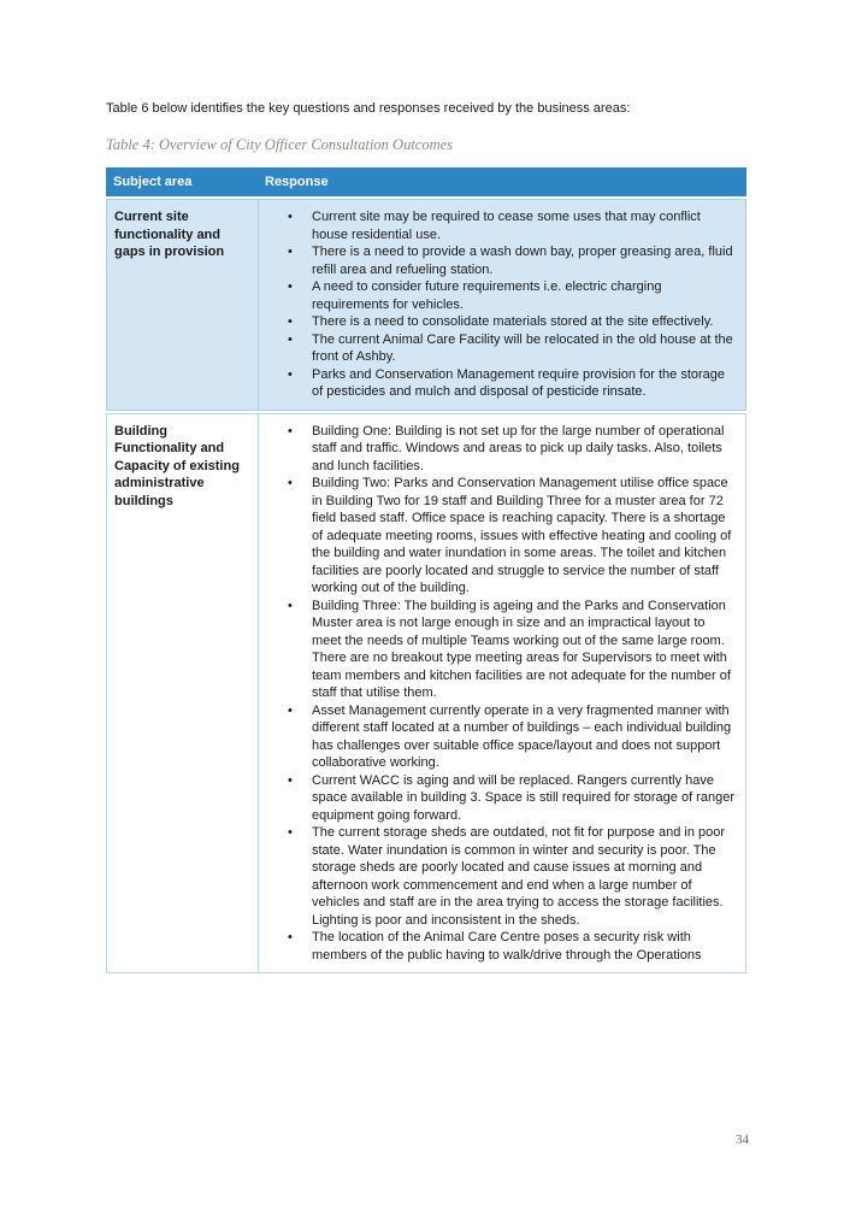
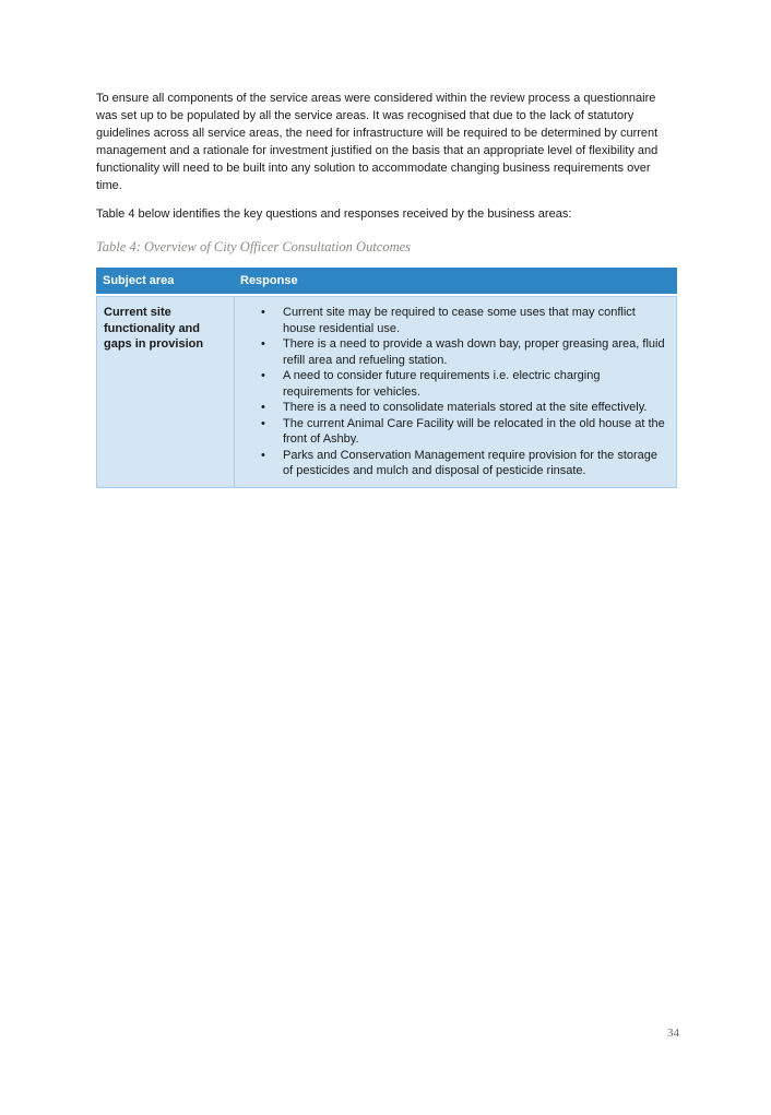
+ To ensure all components of the service areas were considered within the review process a questionnaire was set up to be populated by all the service areas. It was recognised that due to the lack of statutory guidelines across all service areas, the need for infrastructure will be required to be determined by current management and a rationale for investment justified on the basis that an appropriate level of flexibility and functionality will need to be built into any solution to accommodate changing business requirements over time.
- Table 6 below identifies the key questions and responses received by the business areas:
+ Table 4 below identifies the key questions and responses received by the business areas:
  Table 4: Overview of City Officer Consultation Outcomes
  Subject area	Response
  Current site functionality and gaps in provision	Current site may be required to cease some uses that may conflict house residential use. There is a need to provide a wash down bay, proper greasing area, fluid refill area and refueling station. A need to consider future requirements i.e. electric charging requirements for vehicles. There is a need to consolidate materials stored at the site effectively. The current Animal Care Facility will be relocated in the old house at the front of Ashby. Parks and Conservation Management require provision for the storage of pesticides and mulch and disposal of pesticide rinsate.
- Building Functionality and Capacity of existing administrative buildings	Building One: Building is not set up for the large number of operational staff and traffic. Windows and areas to pick up daily tasks. Also, toilets and lunch facilities. Building Two: Parks and Conservation Management utilise office space in Building Two for 19 staff and Building Three for a muster area for 72 field based staff. Office space is reaching capacity. There is a shortage of adequate meeting rooms, issues with effective heating and cooling of the building and water inundation in some areas. The toilet and kitchen facilities are poorly located and struggle to service the number of staff working out of the building. Building Three: The building is ageing and the Parks and Conservation Muster area is not large enough in size and an impractical layout to meet the needs of multiple Teams working out of the same large room. There are no breakout type meeting areas for Supervisors to meet with team members and kitchen facilities are not adequate for the number of staff that utilise them. Asset Management currently operate in a very fragmented manner with different staff located at a number of buildings – each individual building has challenges over suitable office space/layout and does not support collaborative working. Current WACC is aging and will be replaced. Rangers currently have space available in building 3. Space is still required for storage of ranger equipment going forward. The current storage sheds are outdated, not fit for purpose and in poor state. Water inundation is common in winter and security is poor. The storage sheds are poorly located and cause issues at morning and afternoon work commencement and end when a large number of vehicles and staff are in the area trying to access the storage facilities. Lighting is poor and inconsistent in the sheds. The location of the Animal Care Centre poses a security risk with members of the public having to walk/drive through the Operations
  34
